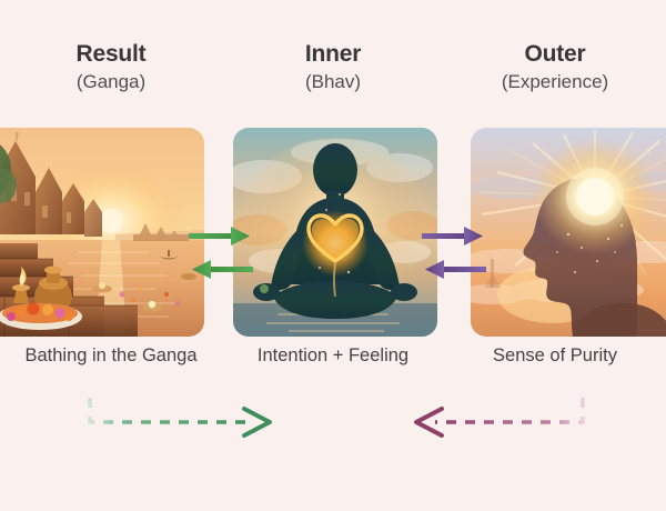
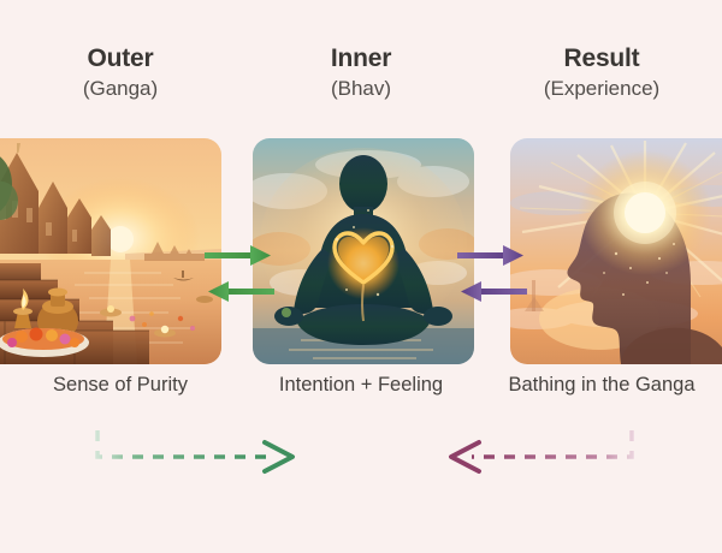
- Result
+ Outer
  (Ganga)
  Inner
  (Bhav)
- Outer
+ Result
  (Experience)
- Bathing in the Ganga
+ Sense of Purity
  Intention + Feeling
- Sense of Purity
+ Bathing in the Ganga
